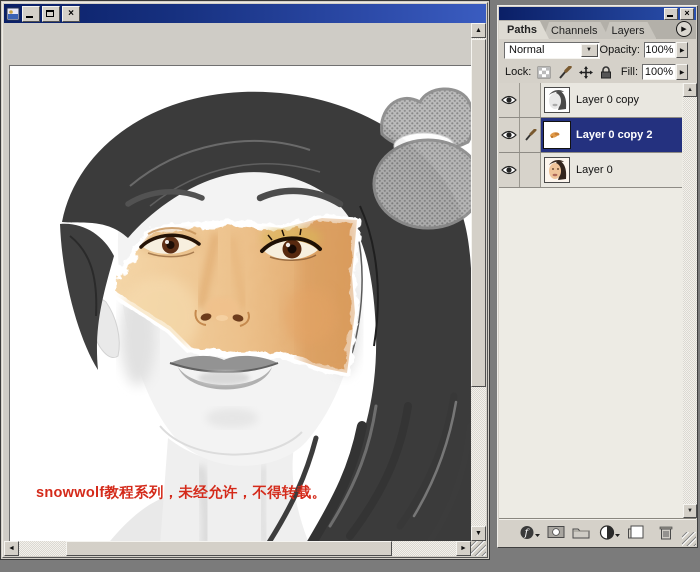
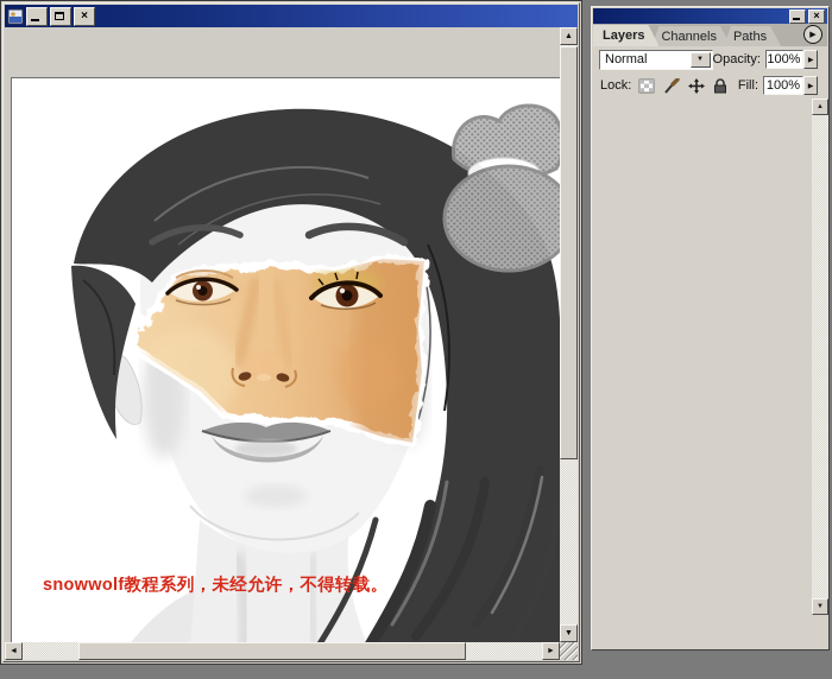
  ×
  snowwolf教程系列，未经允许，不得转载。
  ×
- Paths
+ Layers
  Channels
- Layers
+ Paths
  Normal
  Opacity:
  100%
  Lock:
  Fill:
  100%
- Layer 0 copy
- Layer 0 copy 2
- Layer 0
- f
